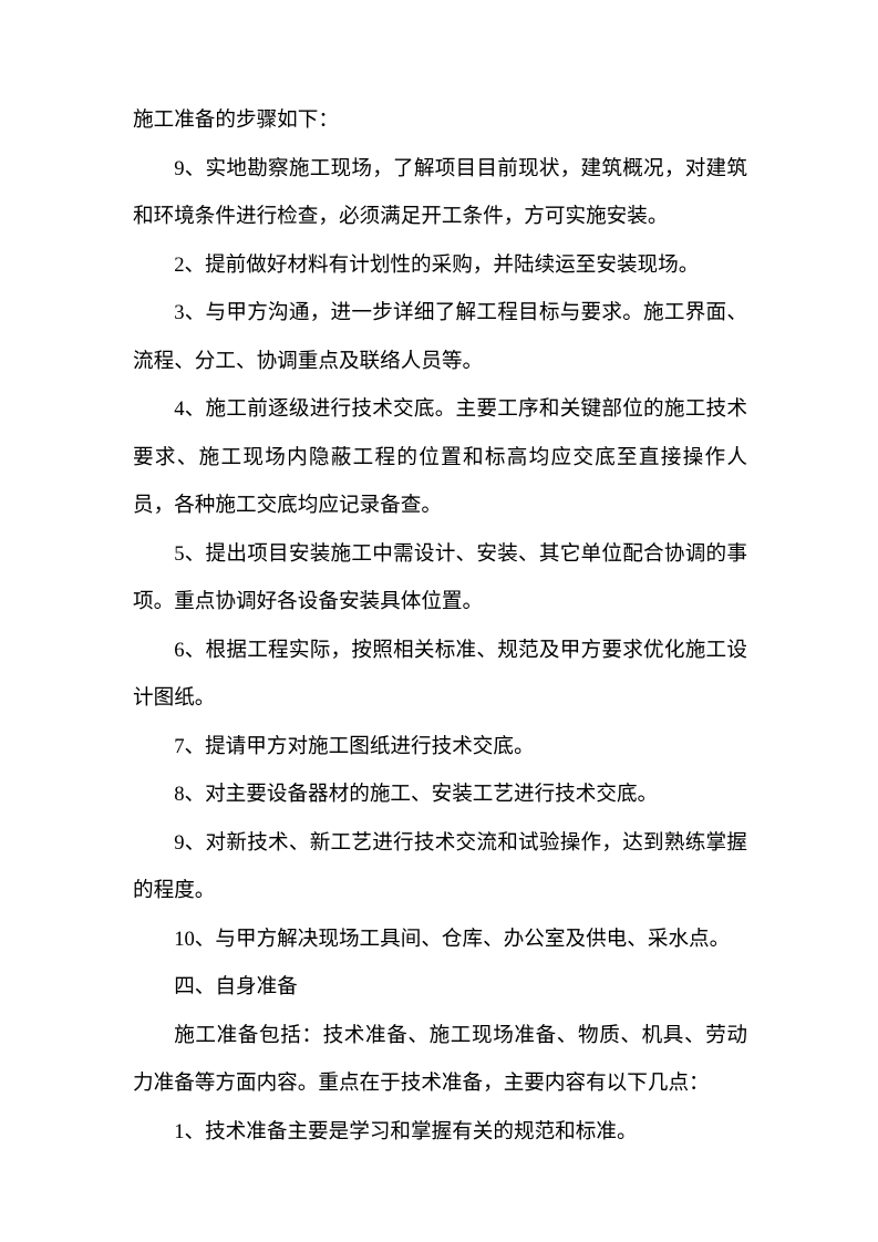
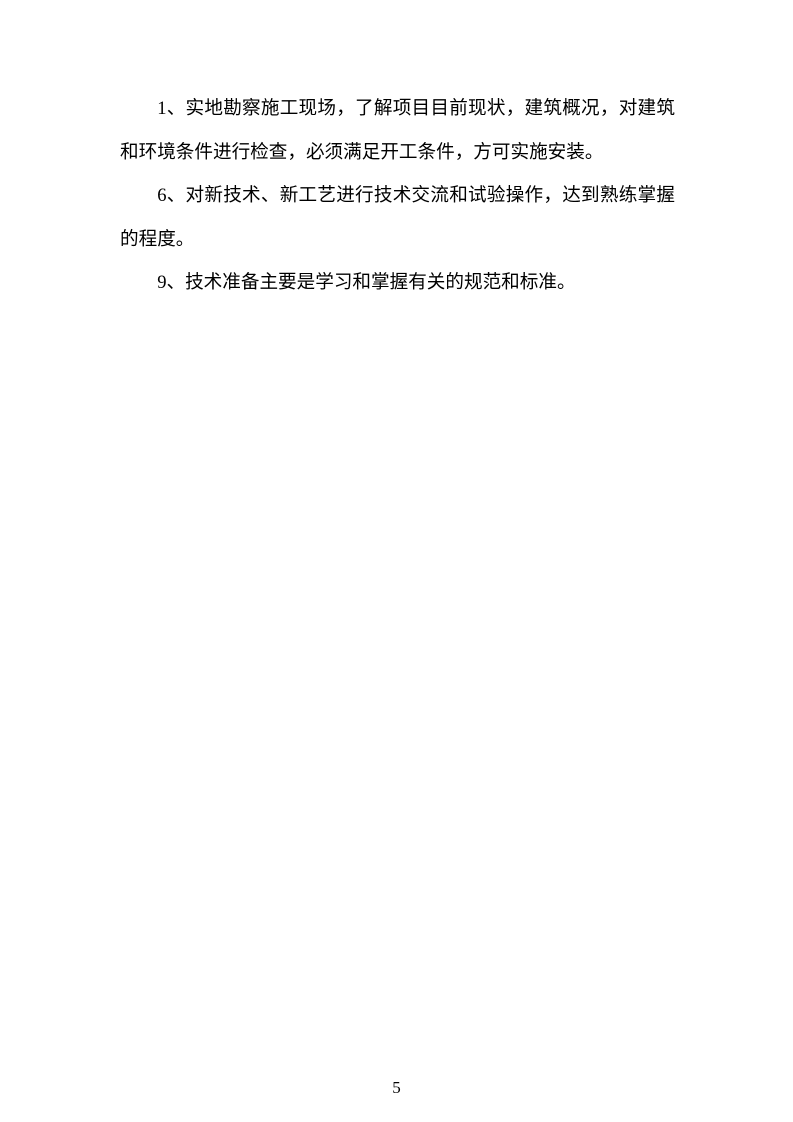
- 施工准备的步骤如下：
- 9、实地勘察施工现场，了解项目目前现状，建筑概况，对建筑和环境条件进行检查，必须满足开工条件，方可实施安装。
+ 1、实地勘察施工现场，了解项目目前现状，建筑概况，对建筑和环境条件进行检查，必须满足开工条件，方可实施安装。
- 2、提前做好材料有计划性的采购，并陆续运至安装现场。
- 3、与甲方沟通，进一步详细了解工程目标与要求。施工界面、流程、分工、协调重点及联络人员等。
- 4、施工前逐级进行技术交底。主要工序和关键部位的施工技术要求、施工现场内隐蔽工程的位置和标高均应交底至直接操作人员，各种施工交底均应记录备查。
- 5、提出项目安装施工中需设计、安装、其它单位配合协调的事项。重点协调好各设备安装具体位置。
- 6、根据工程实际，按照相关标准、规范及甲方要求优化施工设计图纸。
- 7、提请甲方对施工图纸进行技术交底。
- 8、对主要设备器材的施工、安装工艺进行技术交底。
- 9、对新技术、新工艺进行技术交流和试验操作，达到熟练掌握的程度。
+ 6、对新技术、新工艺进行技术交流和试验操作，达到熟练掌握的程度。
- 10、与甲方解决现场工具间、仓库、办公室及供电、采水点。
- 四、自身准备
- 施工准备包括：技术准备、施工现场准备、物质、机具、劳动力准备等方面内容。重点在于技术准备，主要内容有以下几点：
- 1、技术准备主要是学习和掌握有关的规范和标准。
+ 9、技术准备主要是学习和掌握有关的规范和标准。
+ 5
